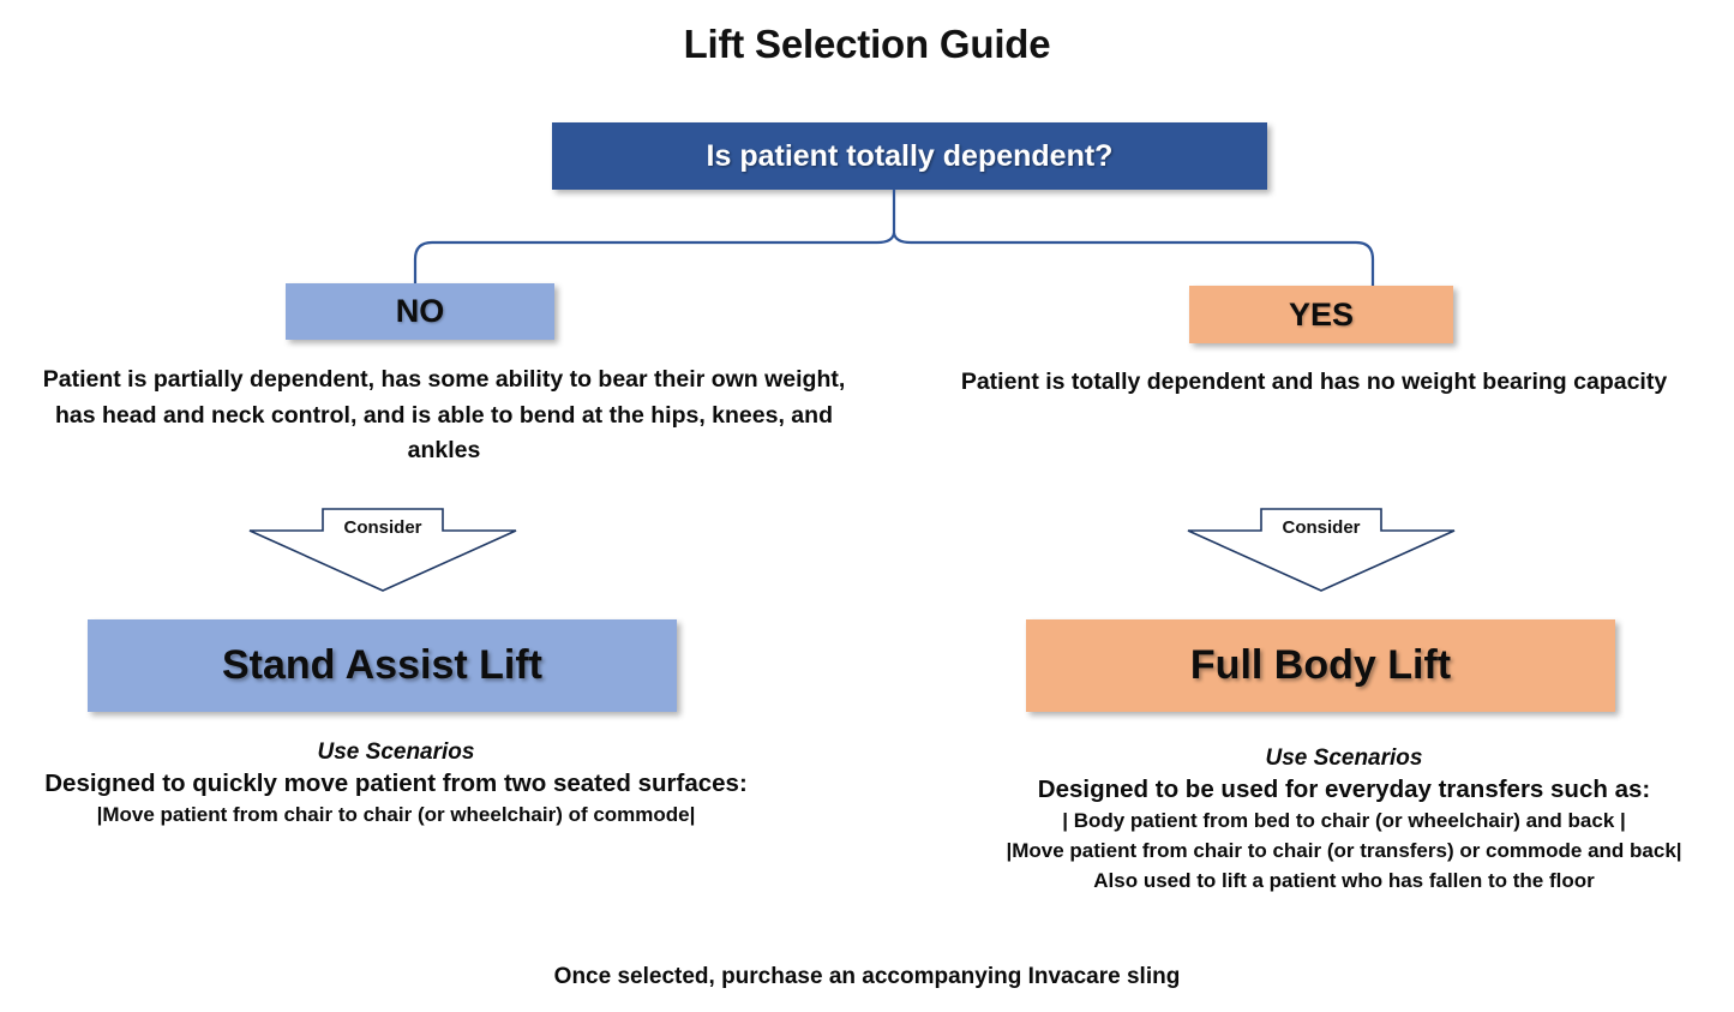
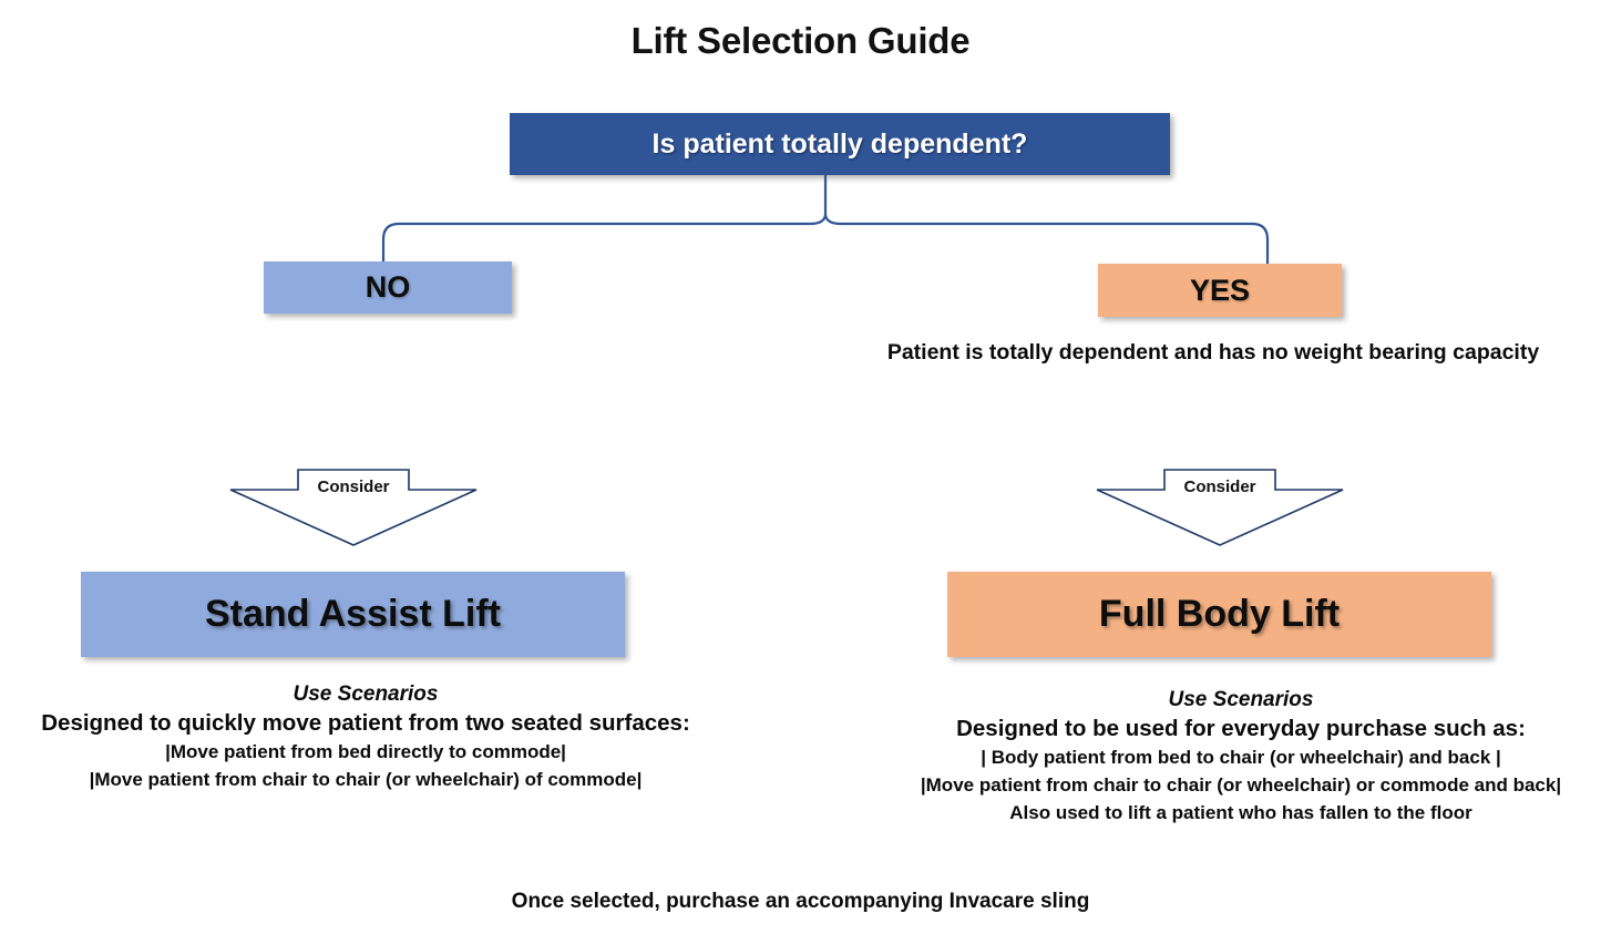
  Lift Selection Guide
  Is patient totally dependent?
  NO
- Patient is partially dependent, has some ability to bear their own weight, has head and neck control, and is able to bend at the hips, knees, and ankles
  Consider
  Stand Assist Lift
  Use Scenarios
  Designed to quickly move patient from two seated surfaces:
+ |Move patient from bed directly to commode|
  |Move patient from chair to chair (or wheelchair) of commode|
  YES
  Patient is totally dependent and has no weight bearing capacity
  Consider
  Full Body Lift
  Use Scenarios
- Designed to be used for everyday transfers such as:
+ Designed to be used for everyday purchase such as:
  | Body patient from bed to chair (or wheelchair) and back |
- |Move patient from chair to chair (or transfers) or commode and back|
+ |Move patient from chair to chair (or wheelchair) or commode and back|
  Also used to lift a patient who has fallen to the floor
  Once selected, purchase an accompanying Invacare sling
